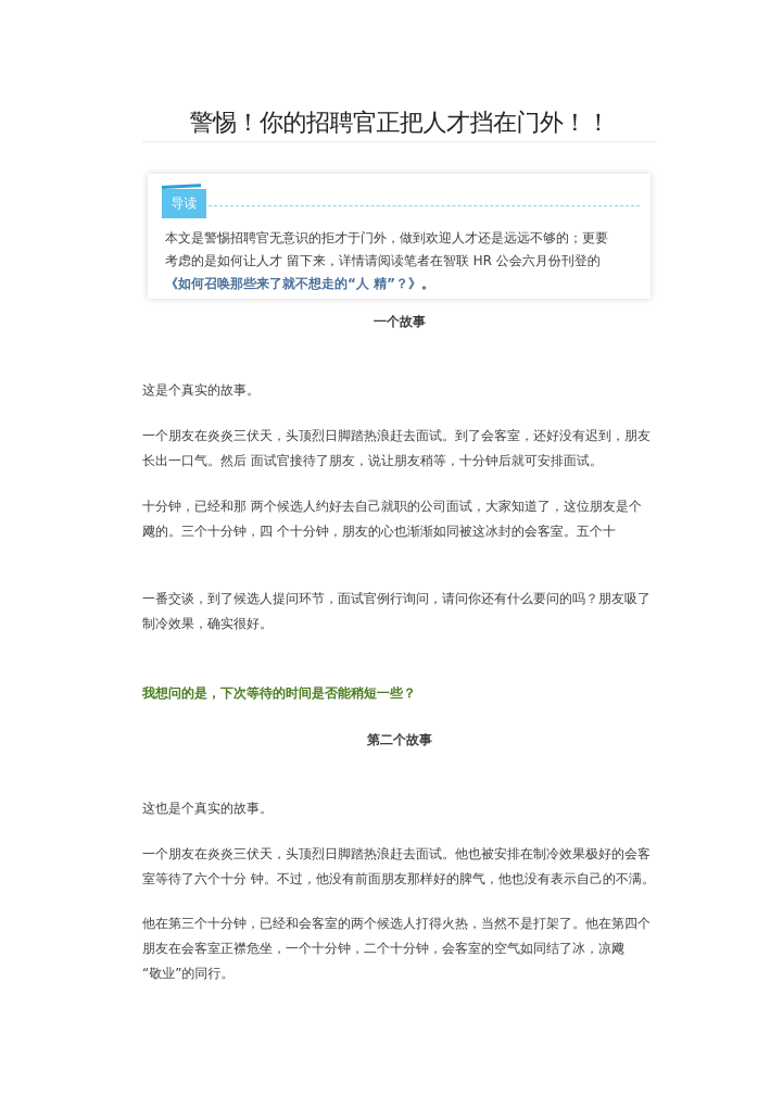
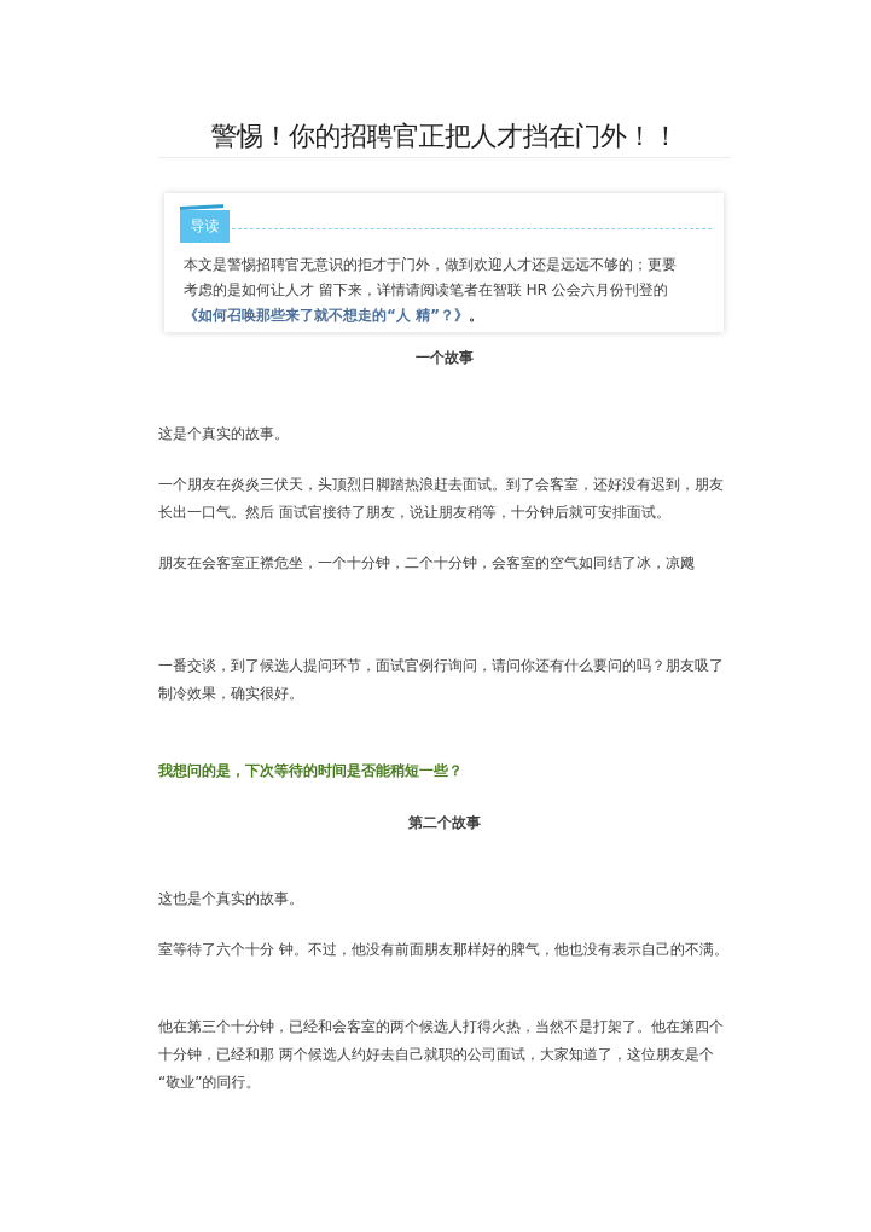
  警惕！你的招聘官正把人才挡在门外！！
  导读
  本文是警惕招聘官无意识的拒才于门外，做到欢迎人才还是远远不够的；更要
  考虑的是如何让人才 留下来，详情请阅读笔者在智联 HR 公会六月份刊登的
  《如何召唤那些来了就不想走的“人 精”？》。
  一个故事
  这是个真实的故事。
  一个朋友在炎炎三伏天，头顶烈日脚踏热浪赶去面试。到了会客室，还好没有迟到，朋友
  长出一口气。然后 面试官接待了朋友，说让朋友稍等，十分钟后就可安排面试。
- 十分钟，已经和那 两个候选人约好去自己就职的公司面试，大家知道了，这位朋友是个
+ 朋友在会客室正襟危坐，一个十分钟，二个十分钟，会客室的空气如同结了冰，凉飕
- 飕的。三个十分钟，四 个十分钟，朋友的心也渐渐如同被这冰封的会客室。五个十
  一番交谈，到了候选人提问环节，面试官例行询问，请问你还有什么要问的吗？朋友吸了
  制冷效果，确实很好。
  我想问的是，下次等待的时间是否能稍短一些？
  第二个故事
  这也是个真实的故事。
- 一个朋友在炎炎三伏天，头顶烈日脚踏热浪赶去面试。他也被安排在制冷效果极好的会客
  室等待了六个十分 钟。不过，他没有前面朋友那样好的脾气，他也没有表示自己的不满。
  他在第三个十分钟，已经和会客室的两个候选人打得火热，当然不是打架了。他在第四个
- 朋友在会客室正襟危坐，一个十分钟，二个十分钟，会客室的空气如同结了冰，凉飕
+ 十分钟，已经和那 两个候选人约好去自己就职的公司面试，大家知道了，这位朋友是个
  “敬业”的同行。
